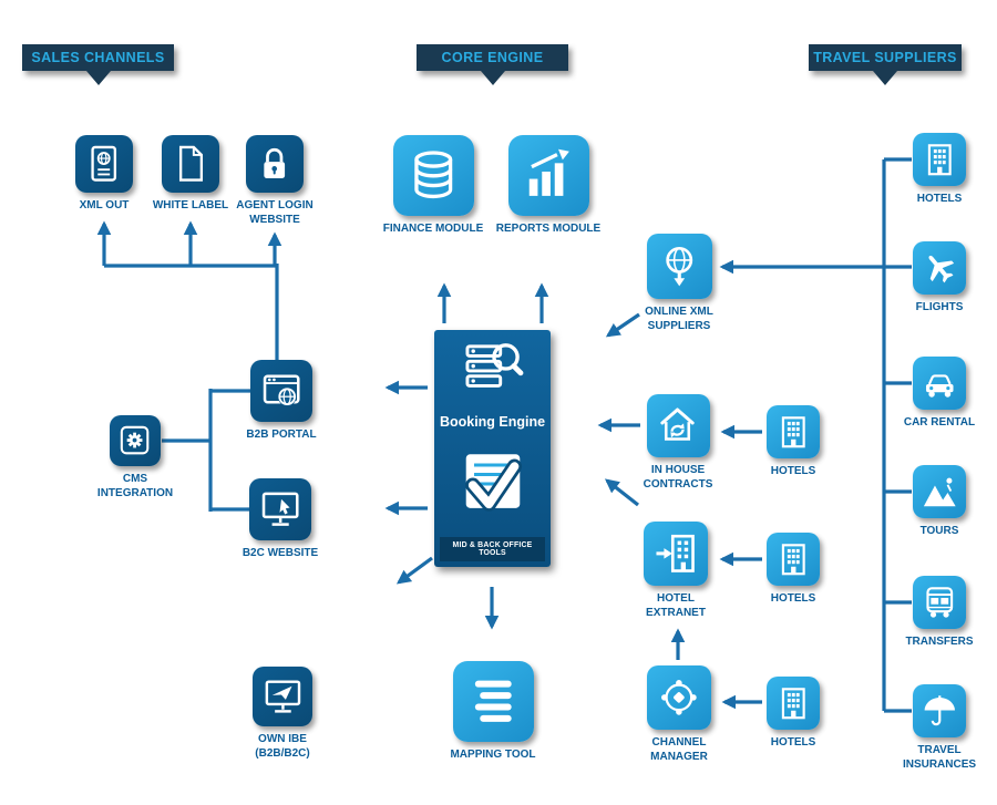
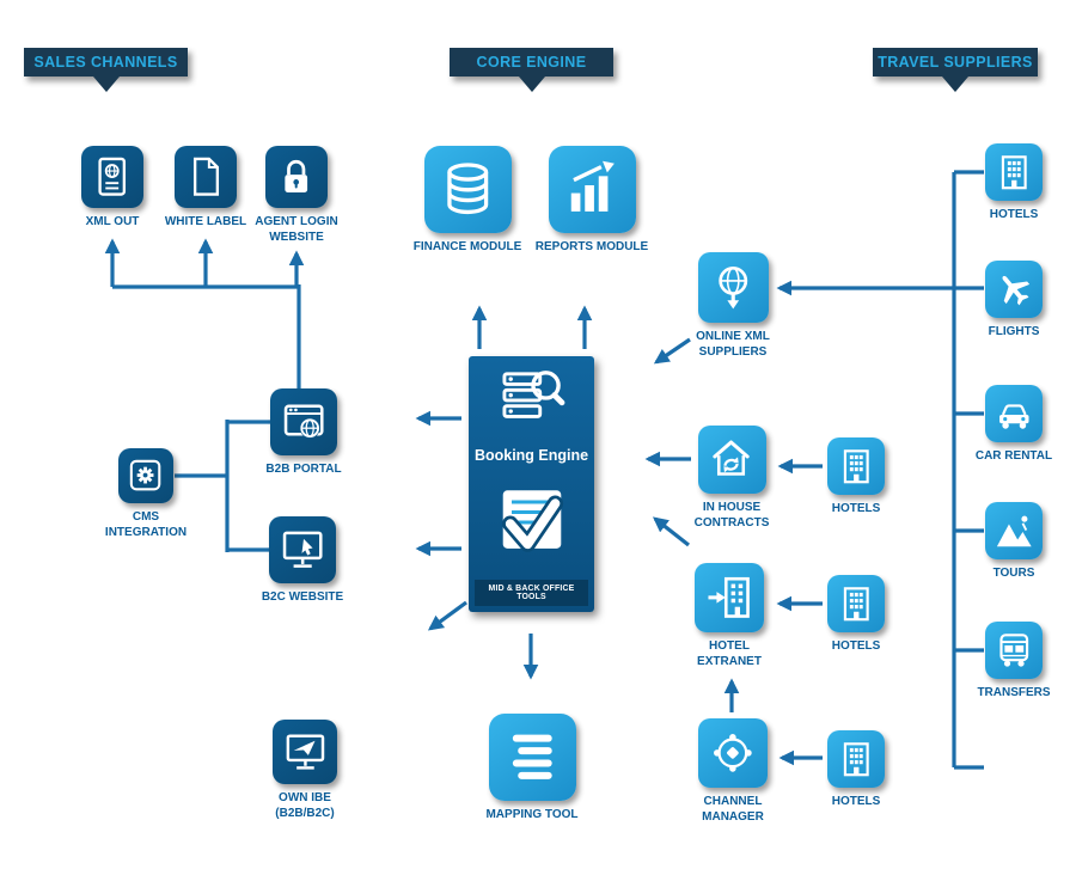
  SALES CHANNELS
  CORE ENGINE
  TRAVEL SUPPLIERS
  XML OUT
  WHITE LABEL
  AGENT LOGIN WEBSITE
  B2B PORTAL
  CMS INTEGRATION
  B2C WEBSITE
  OWN IBE (B2B/B2C)
  FINANCE MODULE
  REPORTS MODULE
  Booking Engine
  MAPPING TOOL
  ONLINE XML SUPPLIERS
  IN HOUSE CONTRACTS
  HOTEL EXTRANET
  CHANNEL MANAGER
  HOTELS
  HOTELS
  HOTELS
  HOTELS
  FLIGHTS
  CAR RENTAL
  TOURS
  TRANSFERS
- TRAVEL INSURANCES
